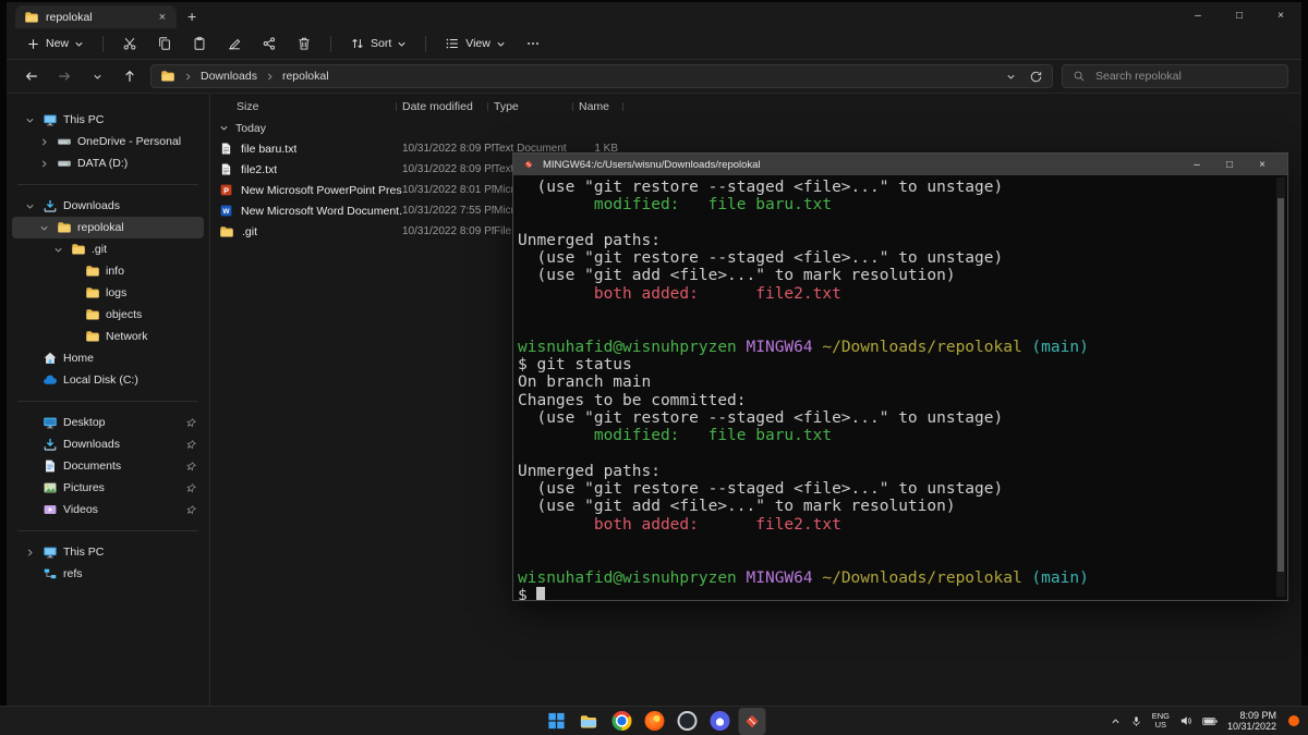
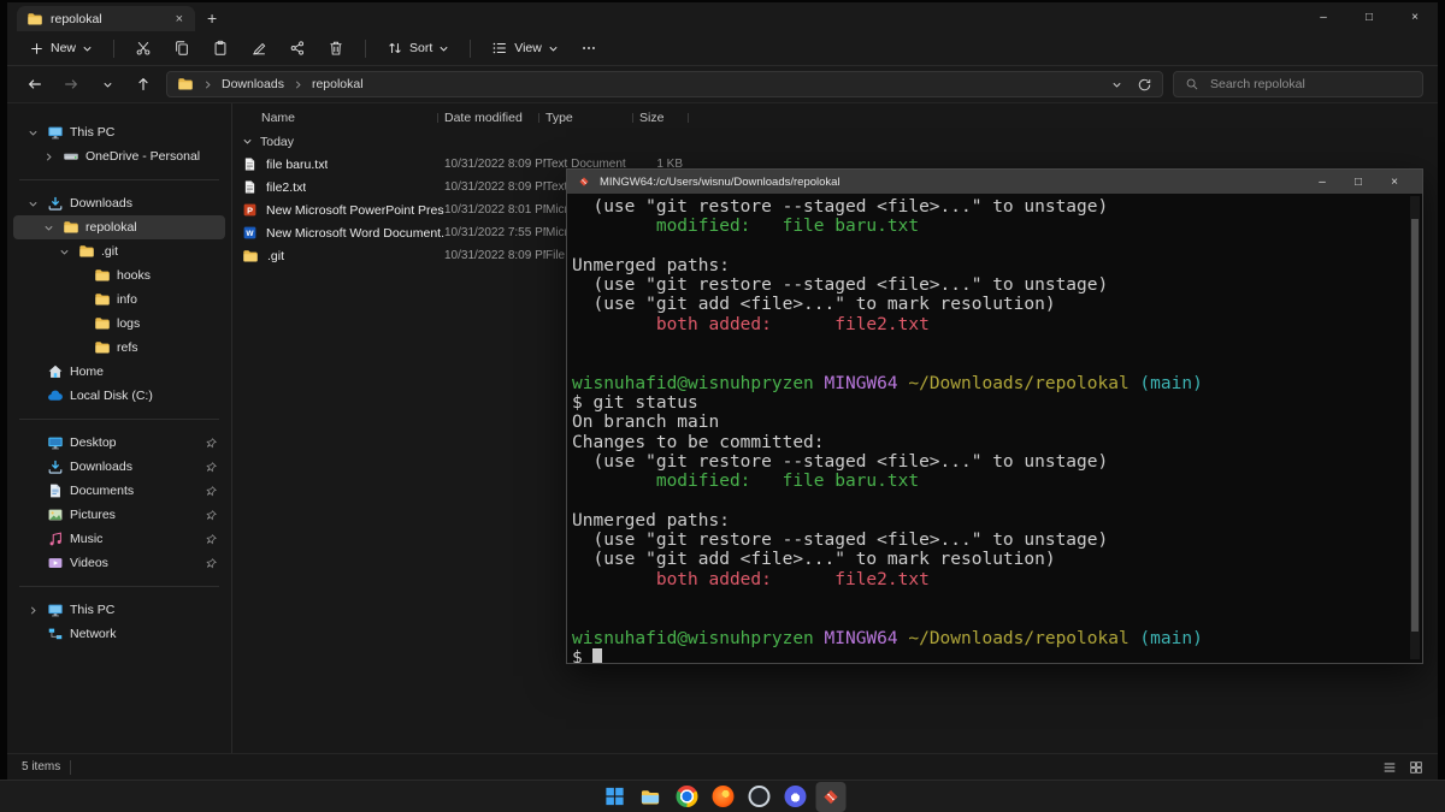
  repolokal
  ×
  +
  –
  □
  ×
  New
  Sort
  View
  Downloads
  repolokal
  Search repolokal
  This PC
  OneDrive - Personal
- DATA (D:)
  Downloads
  repolokal
  .git
+ hooks
  info
  logs
- objects
- Network
+ refs
  Home
  Local Disk (C:)
  Desktop
  Downloads
  Documents
  Pictures
+ Music
  Videos
  This PC
- refs
+ Network
- Size
+ Name
  Date modified
  Type
- Name
+ Size
  Today
  file baru.txt
  10/31/2022 8:09 P
  Text Document
  1 KB
  file2.txt
  10/31/2022 8:09 P
  P
  10/31/2022 8:01 P
  New Microsoft Word Document.
  10/31/2022 7:55 P
  .git
  10/31/2022 8:09 P
+ 5 items
  MINGW64:/c/Users/wisnu/Downloads/repolokal
  –
  □
  ×
  (use "git restore --staged <file>..." to unstage)
  modified: file baru.txt
  Unmerged paths:
  (use "git restore --staged <file>..." to unstage)
  (use "git add <file>..." to mark resolution)
  both added: file2.txt
  wisnuhafid@wisnuhpryzen MINGW64 ~/Downloads/repolokal (main)
  $ git status
  On branch main
  Changes to be committed:
  (use "git restore --staged <file>..." to unstage)
  modified: file baru.txt
  Unmerged paths:
  (use "git restore --staged <file>..." to unstage)
  (use "git add <file>..." to mark resolution)
  both added: file2.txt
  wisnuhafid@wisnuhpryzen MINGW64 ~/Downloads/repolokal (main)
  $
- ENG
- US
- 8:09 PM
- 10/31/2022
